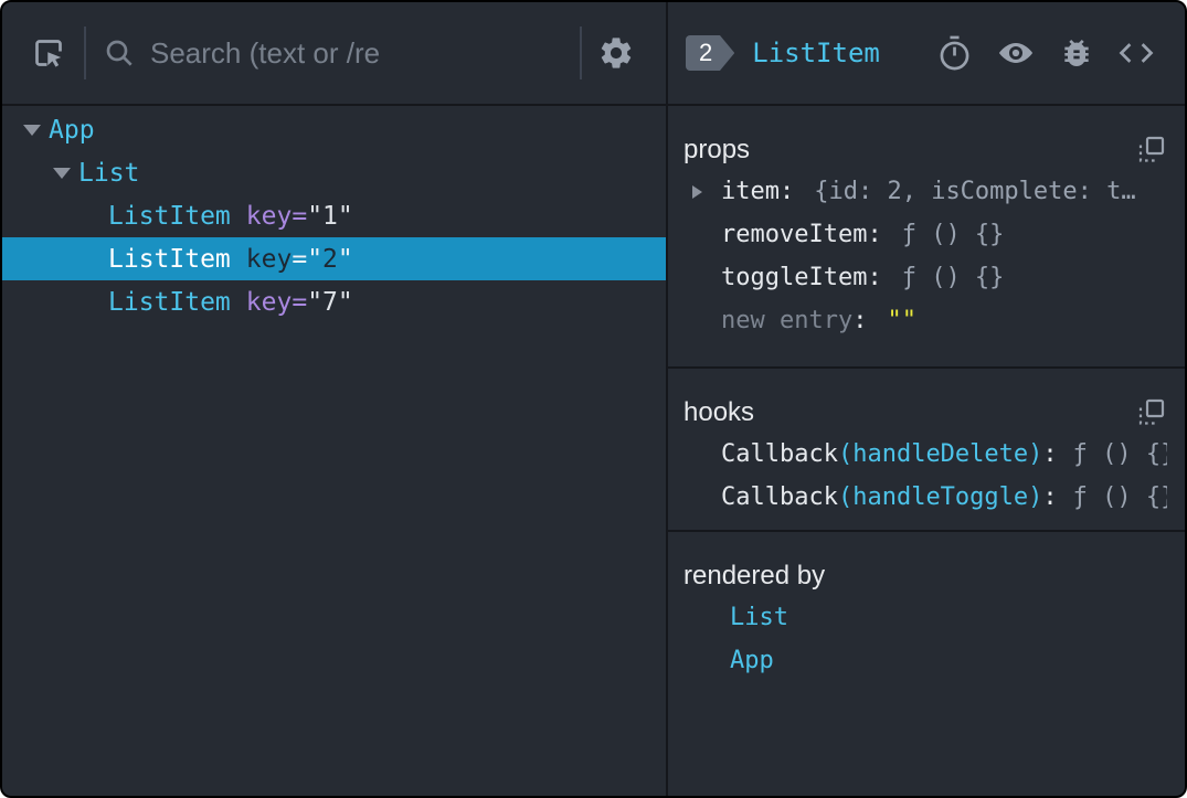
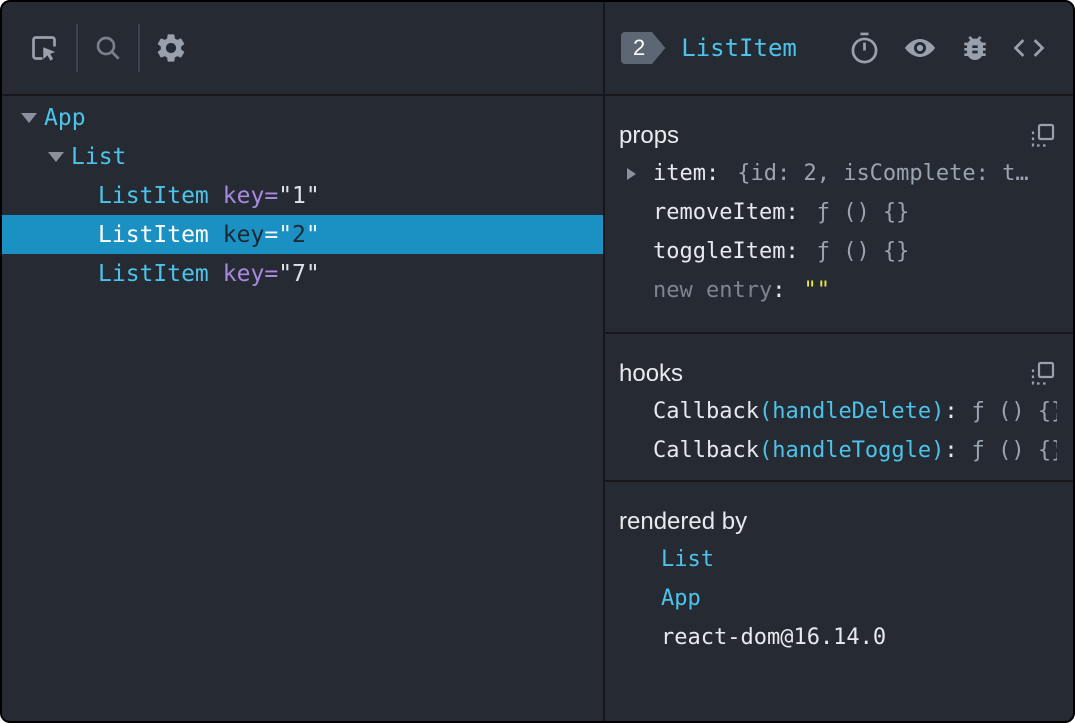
- Search (text or /re
  App
  List
  ListItem
  key="1"
  ListItem
  key="2"
  ListItem
  key="7"
  2
  ListItem
  props
  item
  :
  {id: 2, isComplete: t…
  removeItem
  :
  ƒ () {}
  toggleItem
  :
  ƒ () {}
  new entry
  :
  ""
  hooks
  Callback
  (handleDelete)
  :
  ƒ () {
  Callback
  (handleToggle)
  :
  ƒ () {
  rendered by
  List
  App
+ react-dom@16.14.0
